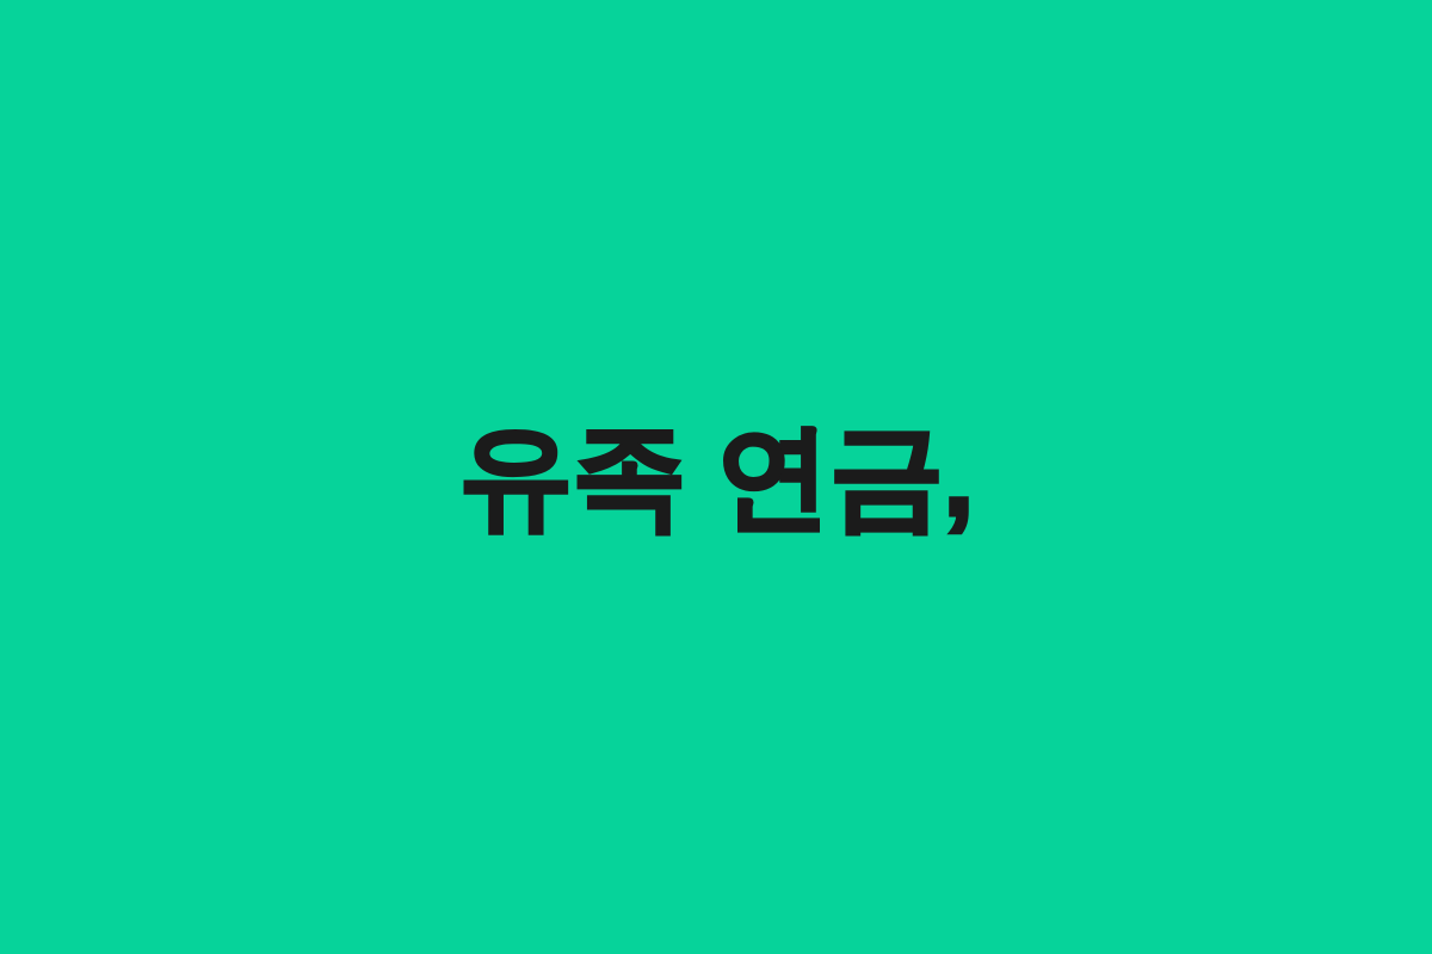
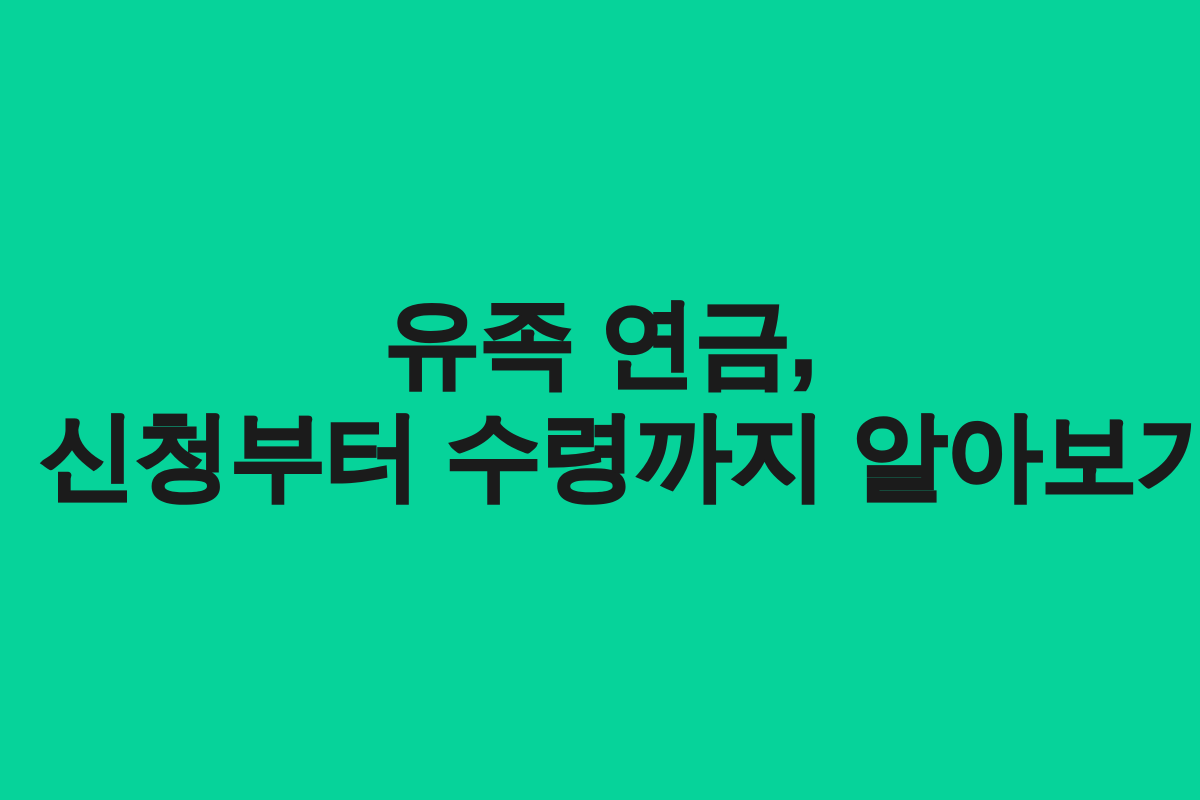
  유족 연금,
+ 신청부터 수령까지 알아보기
